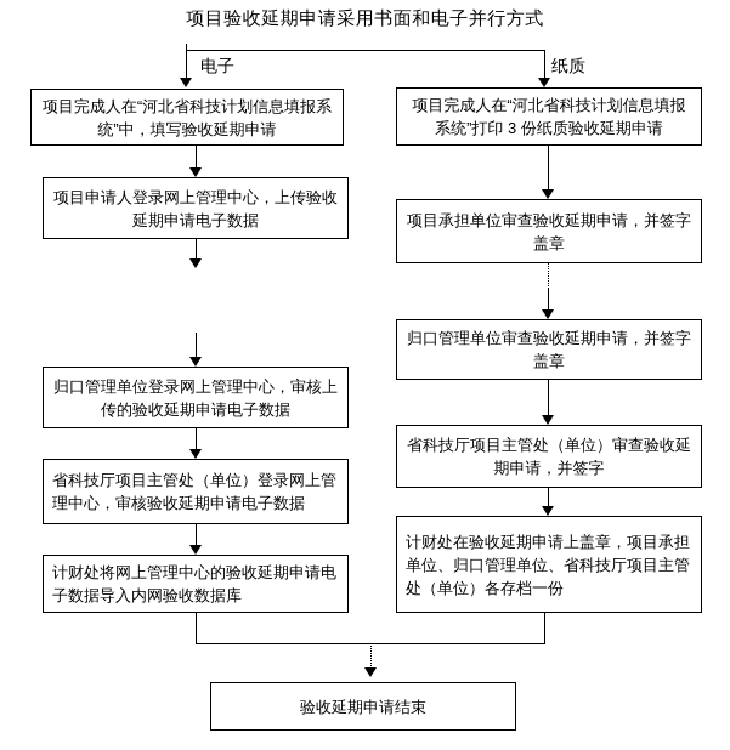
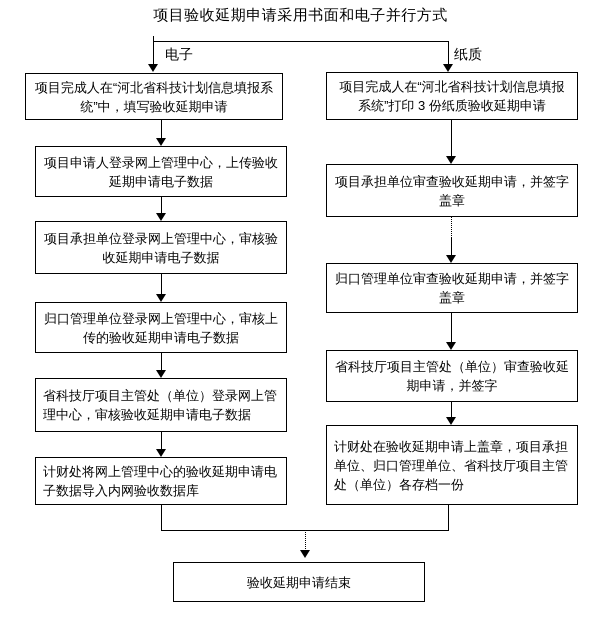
  项目验收延期申请采用书面和电子并行方式
  电子
  纸质
  项目完成人在“河北省科技计划信息填报系统”中，填写验收延期申请
  项目申请人登录网上管理中心，上传验收延期申请电子数据
+ 项目承担单位登录网上管理中心，审核验收延期申请电子数据
  归口管理单位登录网上管理中心，审核上传的验收延期申请电子数据
  省科技厅项目主管处（单位）登录网上管理中心，审核验收延期申请电子数据
  计财处将网上管理中心的验收延期申请电子数据导入内网验收数据库
  项目完成人在“河北省科技计划信息填报系统”打印 3 份纸质验收延期申请
  项目承担单位审查验收延期申请，并签字盖章
  归口管理单位审查验收延期申请，并签字盖章
  省科技厅项目主管处（单位）审查验收延期申请，并签字
  计财处在验收延期申请上盖章，项目承担单位、归口管理单位、省科技厅项目主管处（单位）各存档一份
  验收延期申请结束
